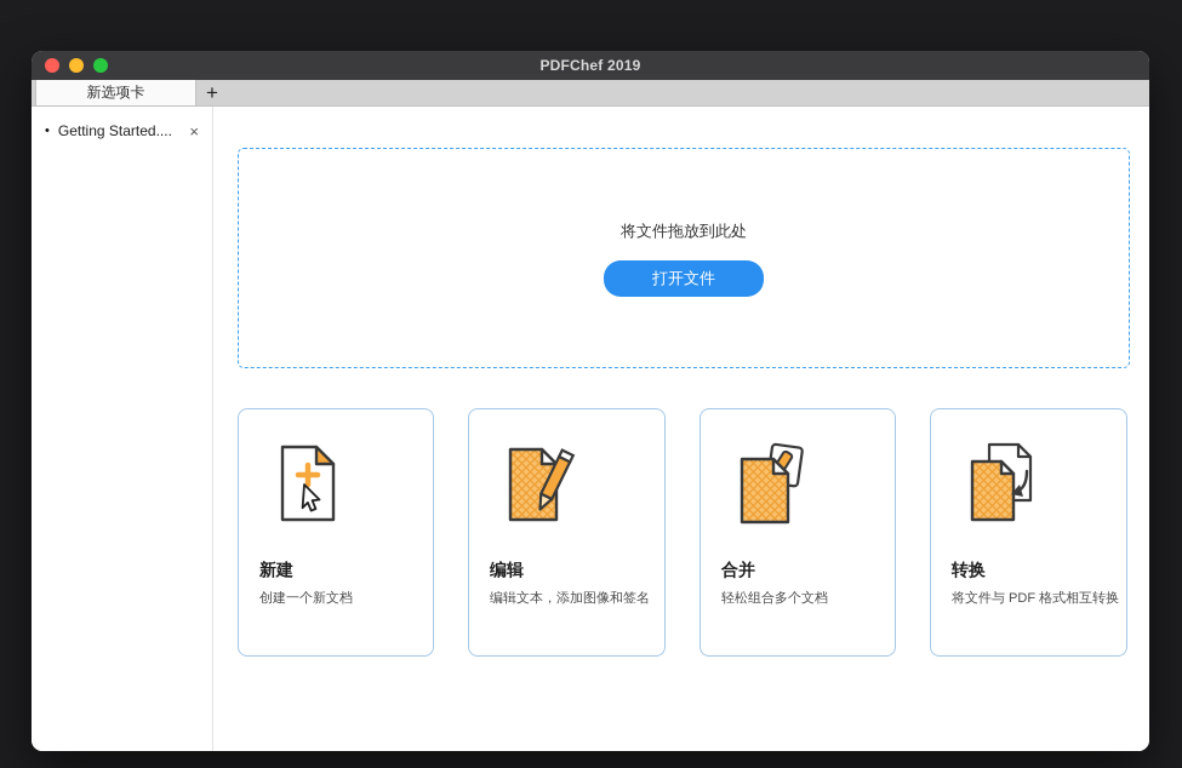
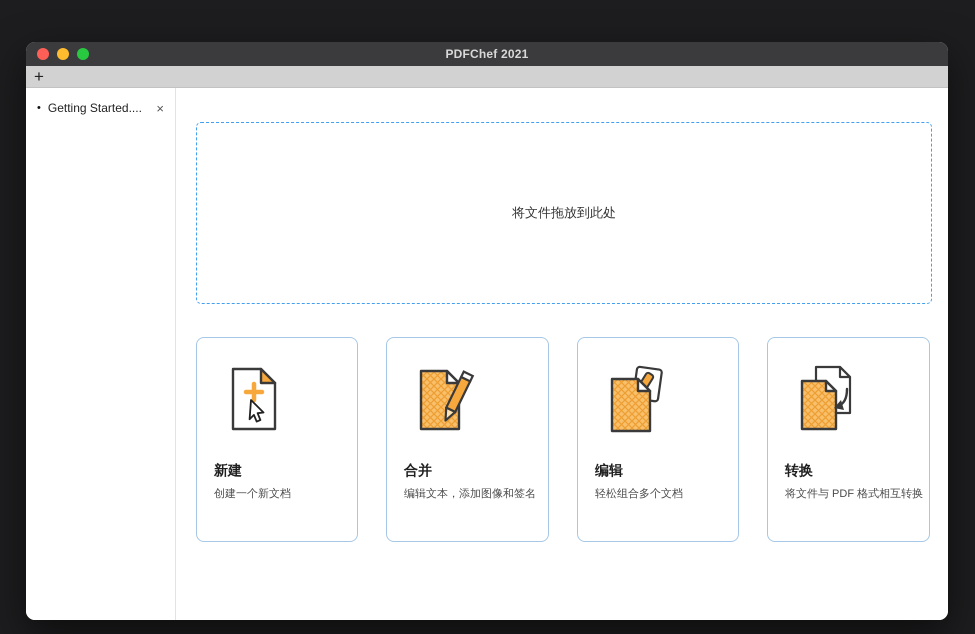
- PDFChef 2019
+ PDFChef 2021
- 新选项卡
  +
  •
  Getting Started....
  ×
  将文件拖放到此处
- 打开文件
  新建
  创建一个新文档
- 编辑
+ 合并
  编辑文本，添加图像和签名
- 合并
+ 编辑
  轻松组合多个文档
  转换
  将文件与 PDF 格式相互转换
